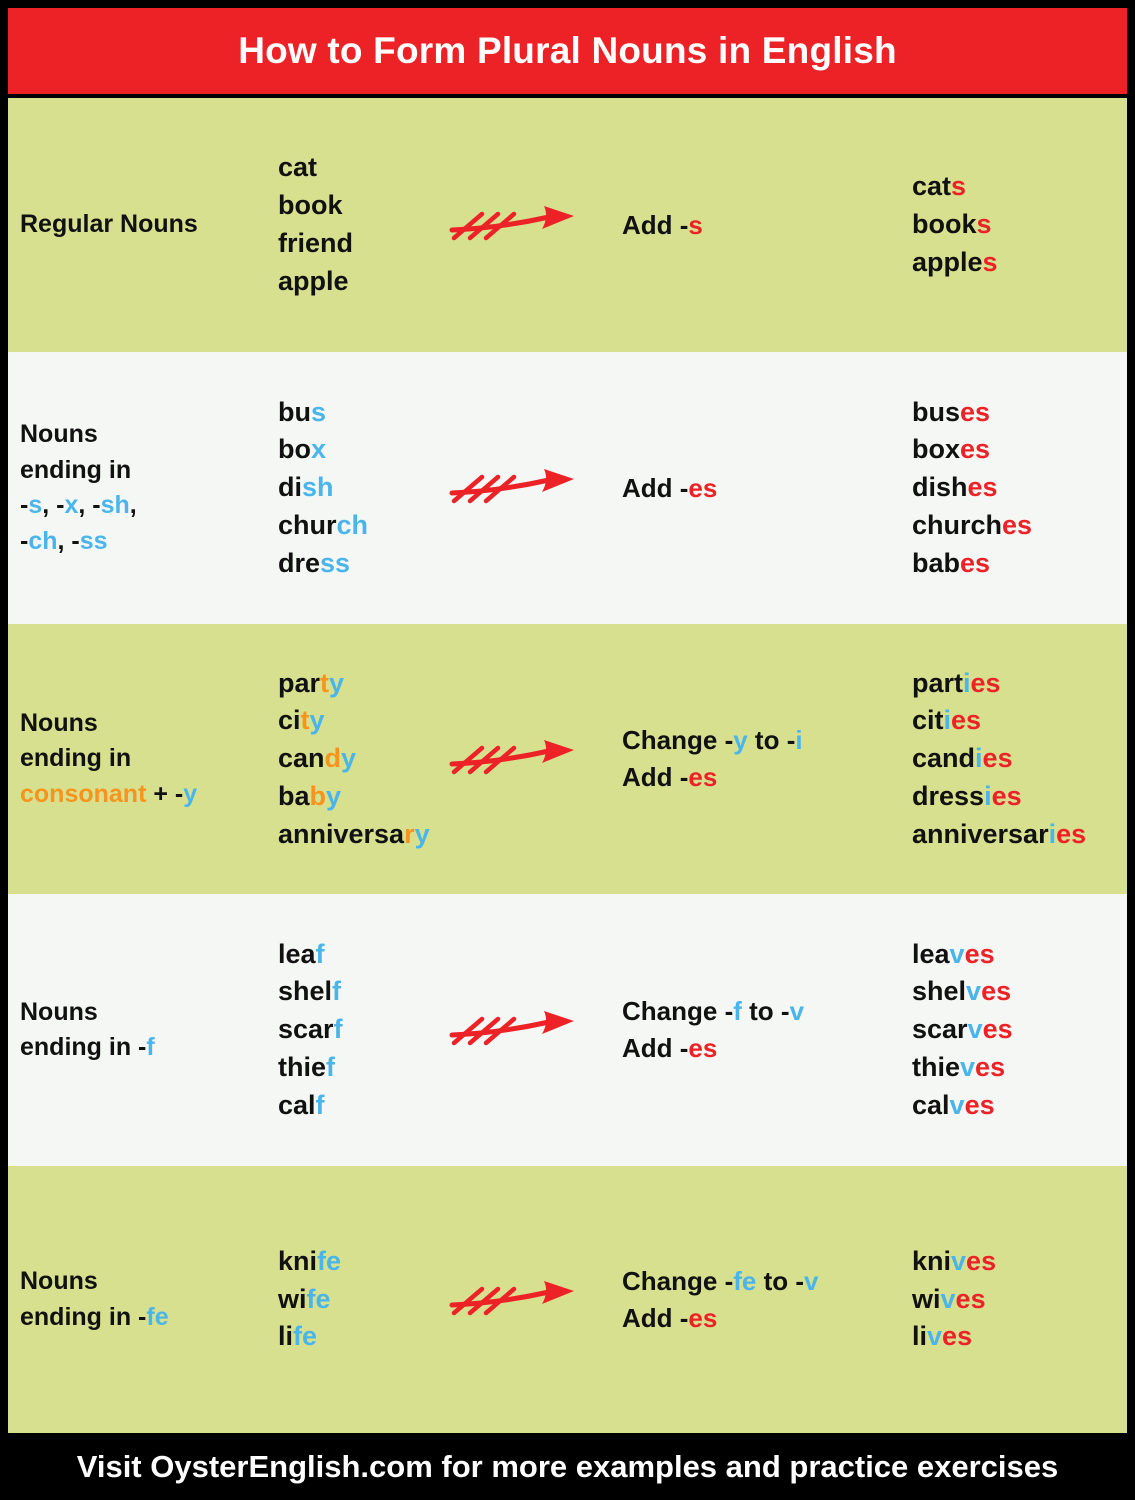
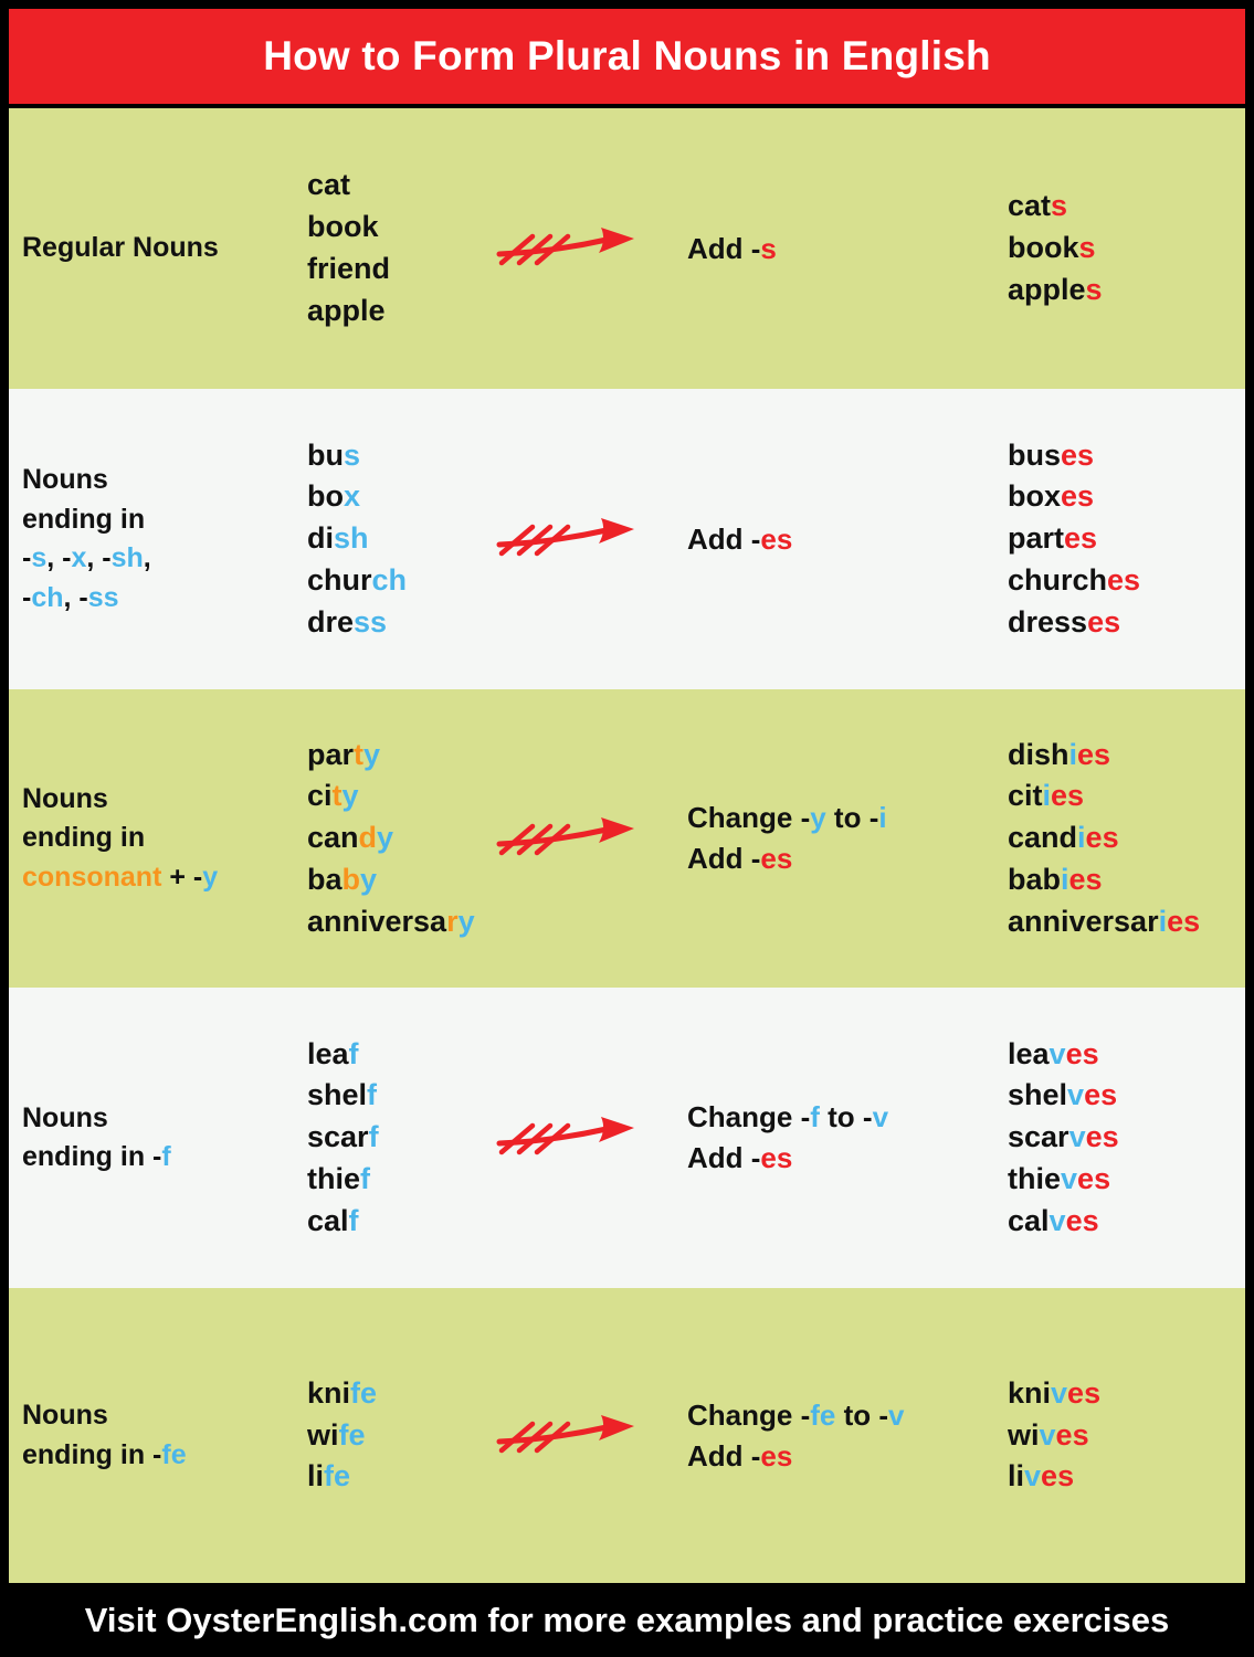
  How to Form Plural Nouns in English
  Regular Nouns
  cat
  book
  friend
  apple
  Add -s
  cats
  books
  apples
  Nouns
  ending in
  -s, -x, -sh,
  -ch, -ss
  bus
  box
  dish
  church
  dress
  Add -es
  buses
  boxes
- dishes
+ partes
  churches
- babes
+ dresses
  Nouns
  ending in
  consonant + -y
  party
  city
  candy
  baby
  anniversary
  Change -y to -i
  Add -es
- parties
+ dishies
  cities
  candies
- dressies
+ babies
  anniversaries
  Nouns
  ending in -f
  leaf
  shelf
  scarf
  thief
  calf
  Change -f to -v
  Add -es
  leaves
  shelves
  scarves
  thieves
  calves
  Nouns
  ending in -fe
  knife
  wife
  life
  Change -fe to -v
  Add -es
  knives
  wives
  lives
  Visit OysterEnglish.com for more examples and practice exercises
